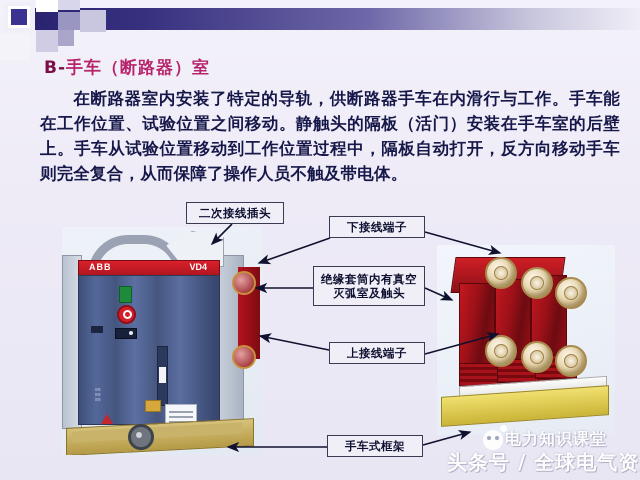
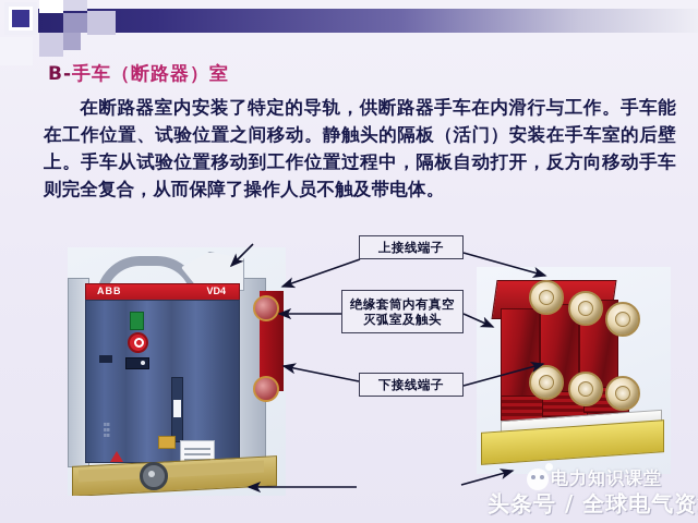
  B-手车（断路器）室
  在断路器室内安装了特定的导轨，供断路器手车在内滑行与工作。手车能在工作位置、试验位置之间移动。静触头的隔板（活门）安装在手车室的后壁上。手车从试验位置移动到工作位置过程中，隔板自动打开，反方向移动手车则完全复合，从而保障了操作人员不触及带电体。
  ABB
  VD4
- 二次接线插头
- 下接线端子
+ 上接线端子
  绝缘套筒内有真空灭弧室及触头
- 上接线端子
+ 下接线端子
- 手车式框架
  电力知识课堂
  头条号 / 全球电气资
